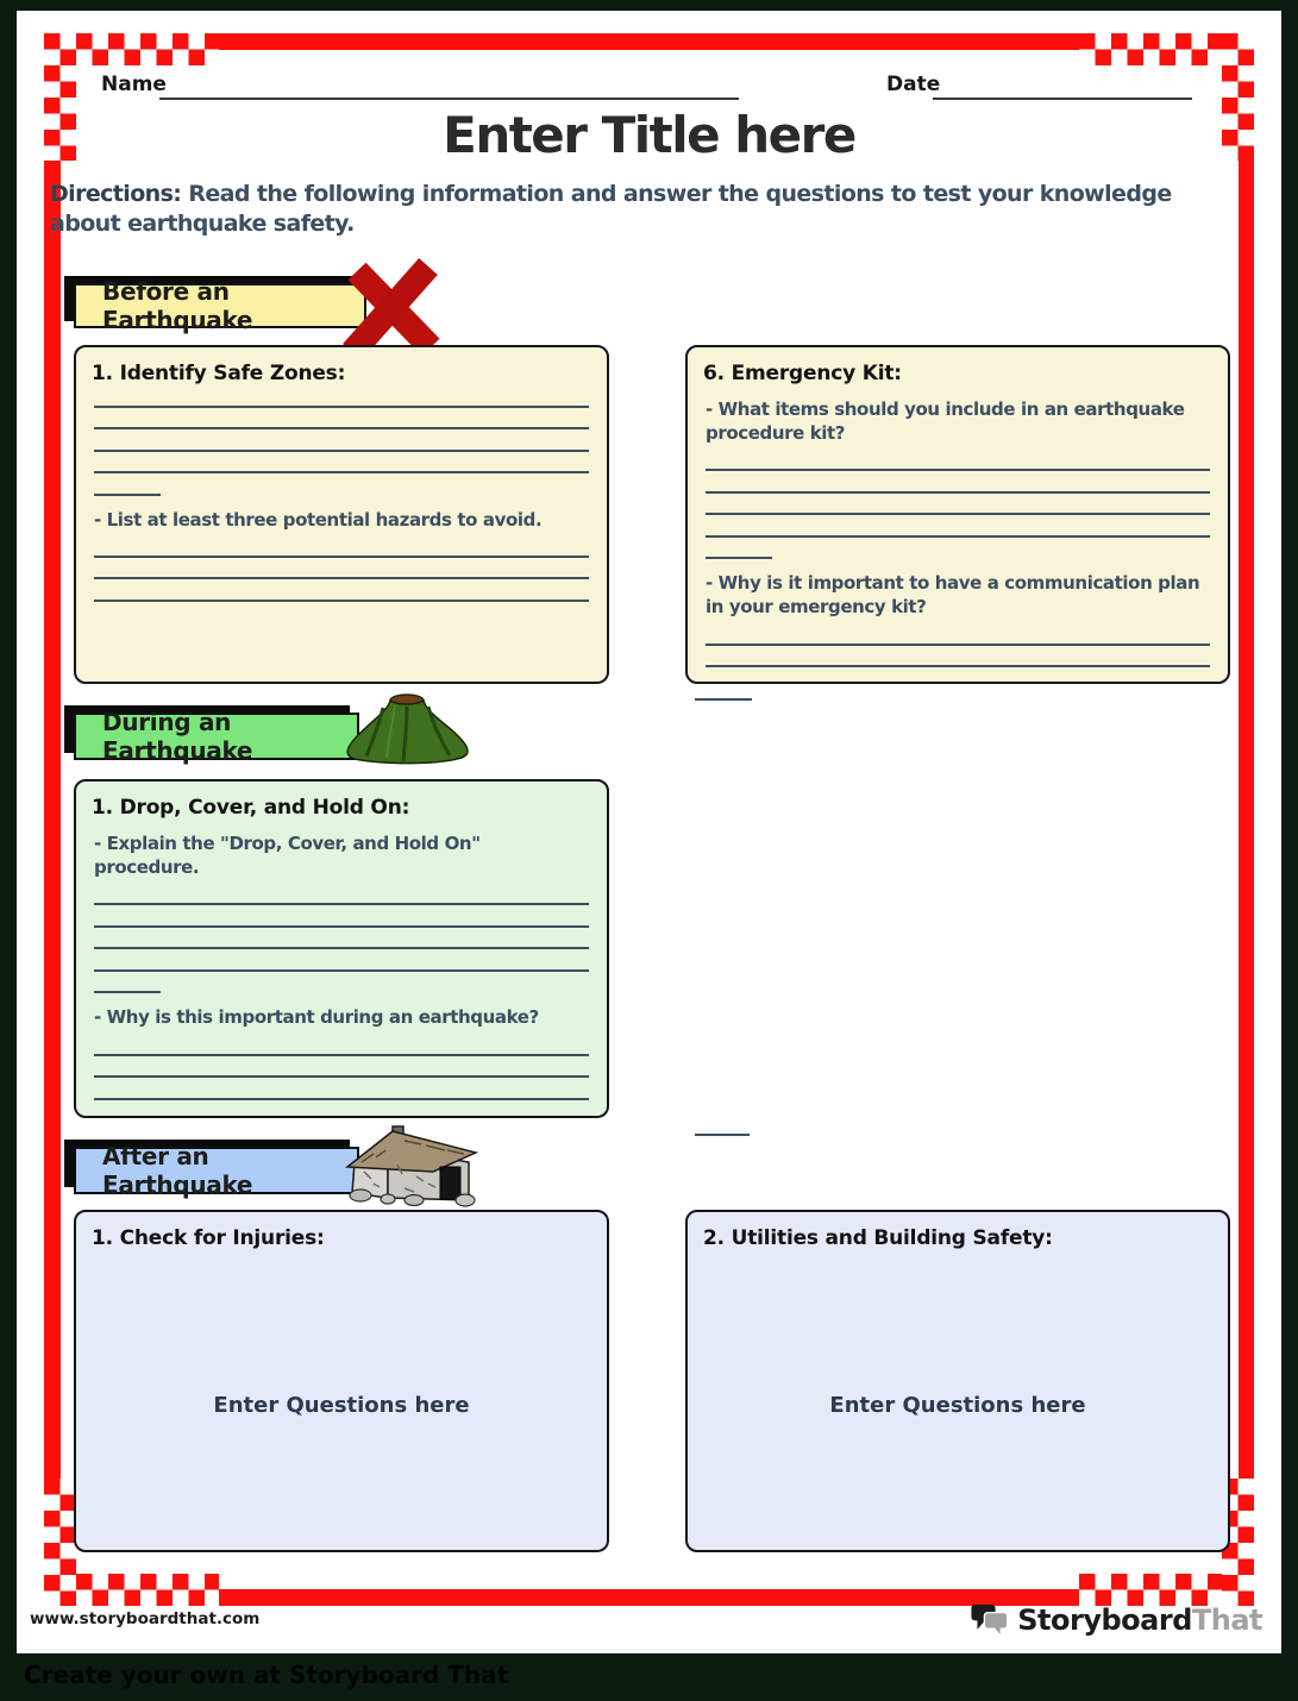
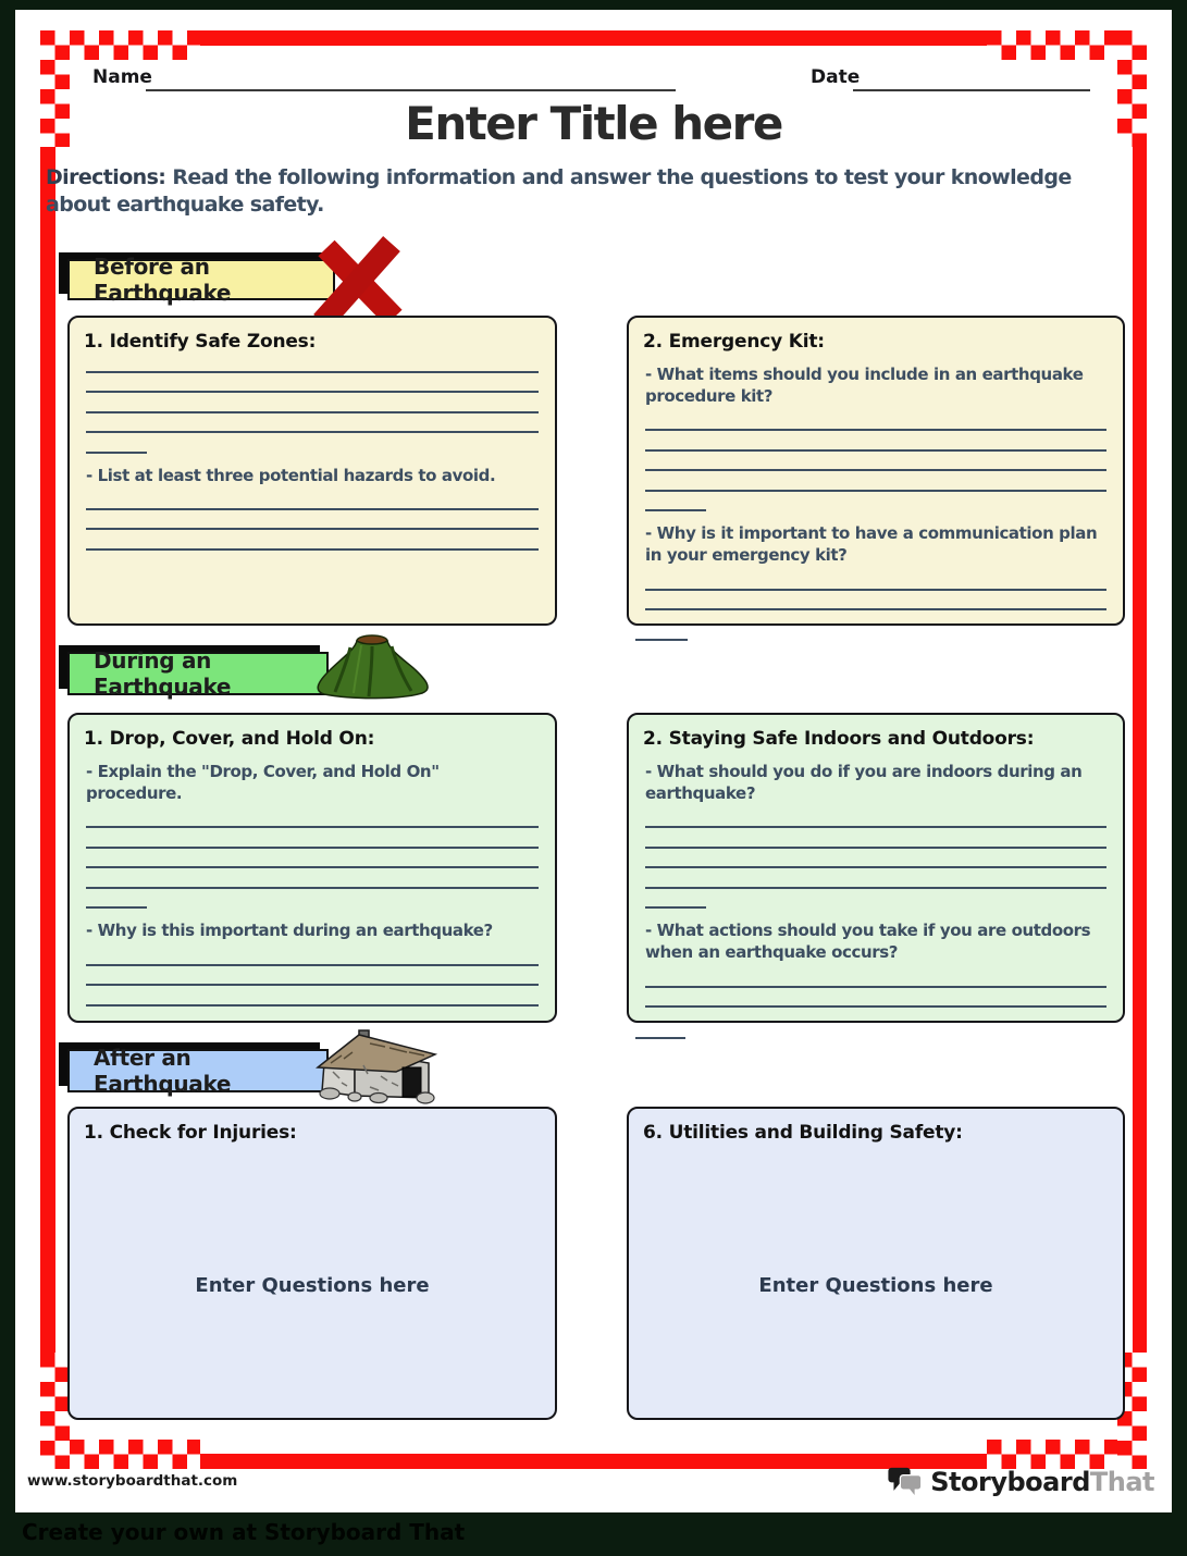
  Name
  Date
  Enter Title here
  Directions: Read the following information and answer the questions to test your knowledge about earthquake safety.
  Before an Earthquake
  1. Identify Safe Zones:
  - List at least three potential hazards to avoid.
- 6. Emergency Kit:
+ 2. Emergency Kit:
  - What items should you include in an earthquake procedure kit?
  - Why is it important to have a communication plan in your emergency kit?
  During an Earthquake
  1. Drop, Cover, and Hold On:
  - Explain the "Drop, Cover, and Hold On" procedure.
  - Why is this important during an earthquake?
+ 2. Staying Safe Indoors and Outdoors:
+ - What should you do if you are indoors during an earthquake?
+ - What actions should you take if you are outdoors when an earthquake occurs?
  After an Earthquake
  1. Check for Injuries:
  Enter Questions here
- 2. Utilities and Building Safety:
+ 6. Utilities and Building Safety:
  Enter Questions here
  www.storyboardthat.com
  StoryboardThat
  Create your own at Storyboard That
